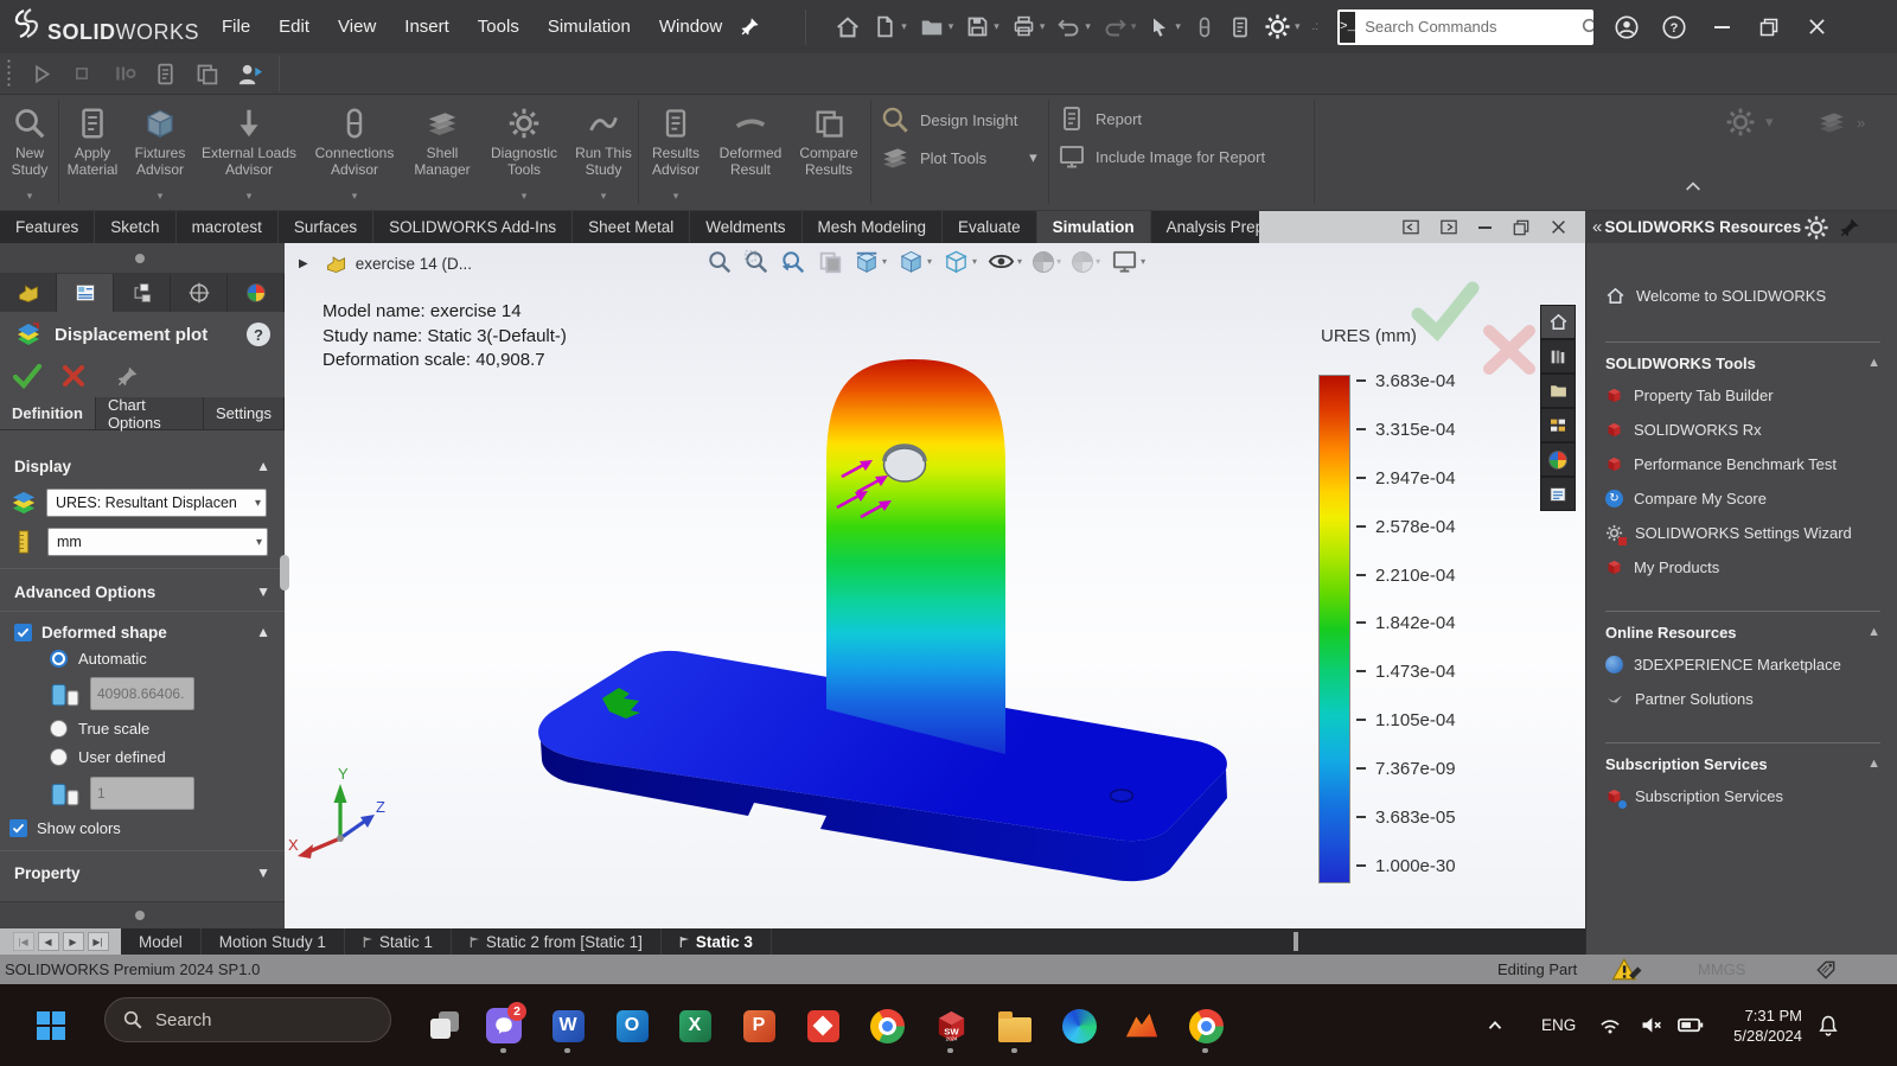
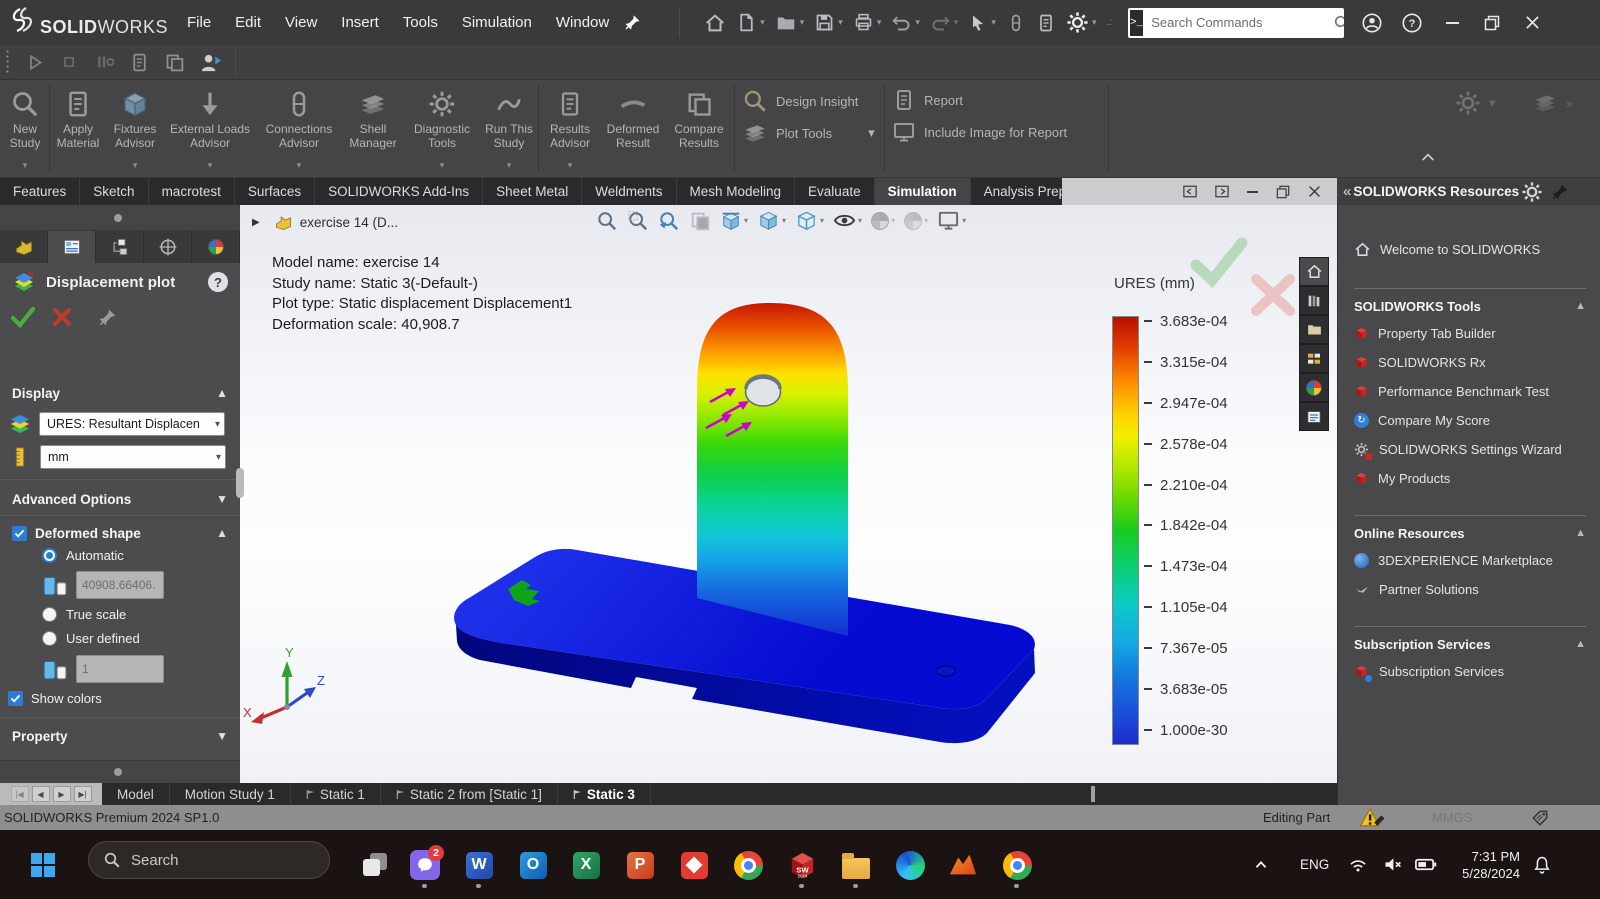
  SOLID
  WORKS
  File
  Edit
  View
  Insert
  Tools
  Simulation
  Window
  ▾
  ▾
  ▾
  ▾
  ▾
  ▾
  ▾
  ▾
  .:
  >_
  Search Commands
  ?
  New Study
  ▾
  Apply Material
  Fixtures Advisor
  ▾
  External Loads Advisor
  ▾
  Connections Advisor
  ▾
  Shell Manager
  Diagnostic Tools
  ▾
  Run This Study
  ▾
  Results Advisor
  ▾
  Deformed Result
  Compare Results
  Design Insight
  Plot Tools
  ▾
  Report
  Include Image for Report
  ▾
  »
  Features
  Sketch
  macrotest
  Surfaces
  SOLIDWORKS Add-Ins
  Sheet Metal
  Weldments
  Mesh Modeling
  Evaluate
  Simulation
  «
  SOLIDWORKS Resources
  Welcome to SOLIDWORKS
  SOLIDWORKS Tools
  ▲
  Property Tab Builder
  SOLIDWORKS Rx
  Performance Benchmark Test
  ↻
  Compare My Score
  SOLIDWORKS Settings Wizard
  My Products
  Online Resources
  ▲
  3DEXPERIENCE Marketplace
  Partner Solutions
  Subscription Services
  ▲
  Subscription Services
  Displacement plot
  ?
- Definition
- Chart Options
- Settings
  Display
  ▲
  URES: Resultant Displacen
  ▾
  mm
  ▾
  Advanced Options
  ▼
  Deformed shape
  ▲
  Automatic
  40908.66406.
  True scale
  User defined
  1
  Show colors
  Property
  ▼
  Y
  X
  Z
  ▶
  exercise 14 (D...
  ▾
  ▾
  ▾
  ▾
  ▾
  ▾
  ▾
  Model name: exercise 14
  Study name: Static 3(-Default-)
+ Plot type: Static displacement Displacement1
  Deformation scale: 40,908.7
  URES (mm)
  3.683e-04
  3.315e-04
  2.947e-04
  2.578e-04
  2.210e-04
  1.842e-04
  1.473e-04
  1.105e-04
- 7.367e-09
+ 7.367e-05
  3.683e-05
  1.000e-30
  |◀
  ◀
  ▶
  ▶|
  Model
  Motion Study 1
  Static 1
  Static 2 from [Static 1]
  Static 3
  SOLIDWORKS Premium 2024 SP1.0
  Editing Part
  Search
  2
  W
  O
  X
  P
  SW
  ENG
  7:31 PM
  5/28/2024
